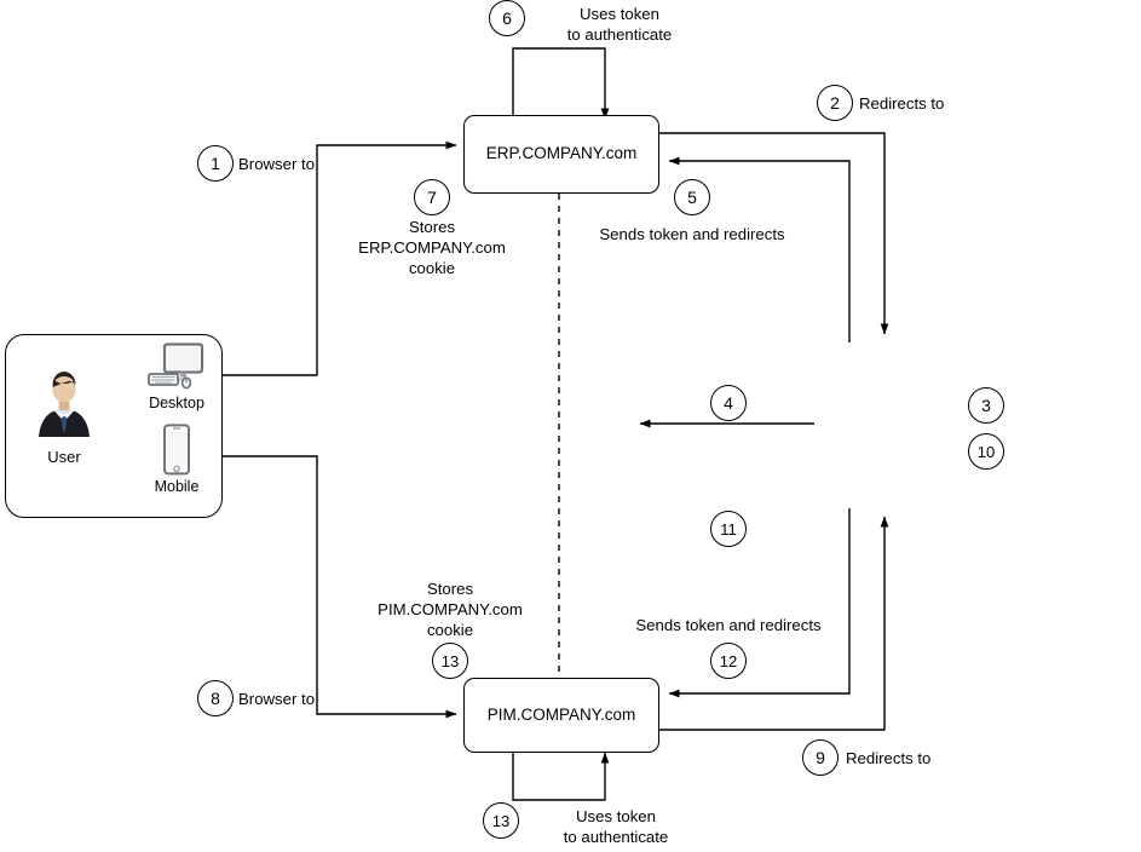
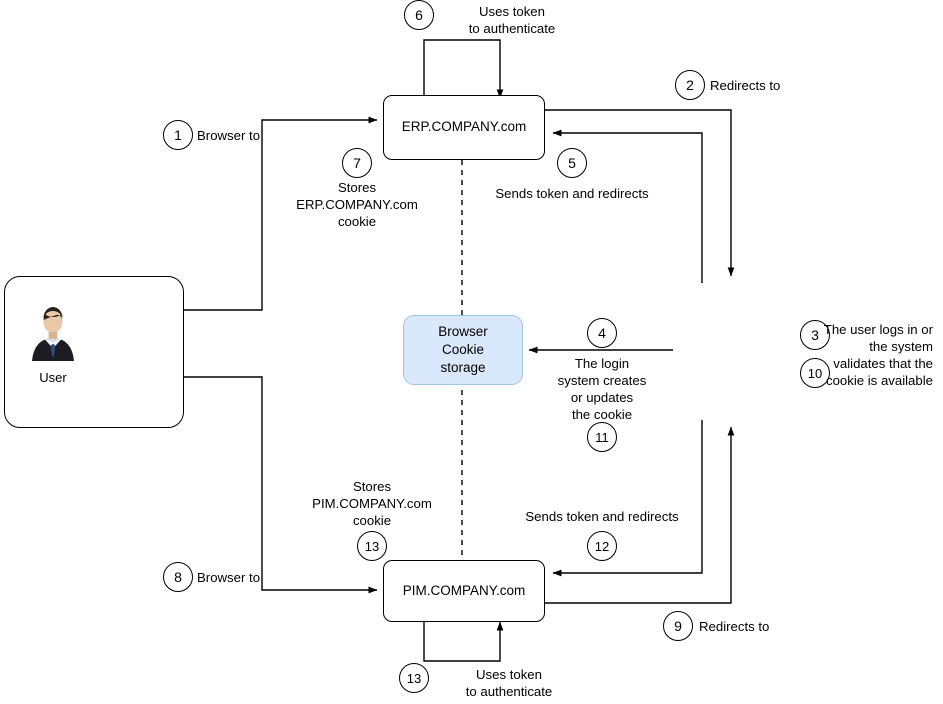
  User
- Desktop
- Mobile
  ERP.COMPANY.com
  PIM.COMPANY.com
+ Browser
+ Cookie
+ storage
  6
  Uses token
  to authenticate
  2
  Redirects to
  1
  Browser to
  5
  Sends token and redirects
  7
  Stores
  ERP.COMPANY.com
  cookie
  3
  10
+ The user logs in or
+ the system
+ validates that the
+ cookie is available
  4
+ The login
+ system creates
+ or updates
+ the cookie
  11
  Stores
  PIM.COMPANY.com
  cookie
  13
  Sends token and redirects
  12
  8
  Browser to
  9
  Redirects to
  13
  Uses token
  to authenticate
